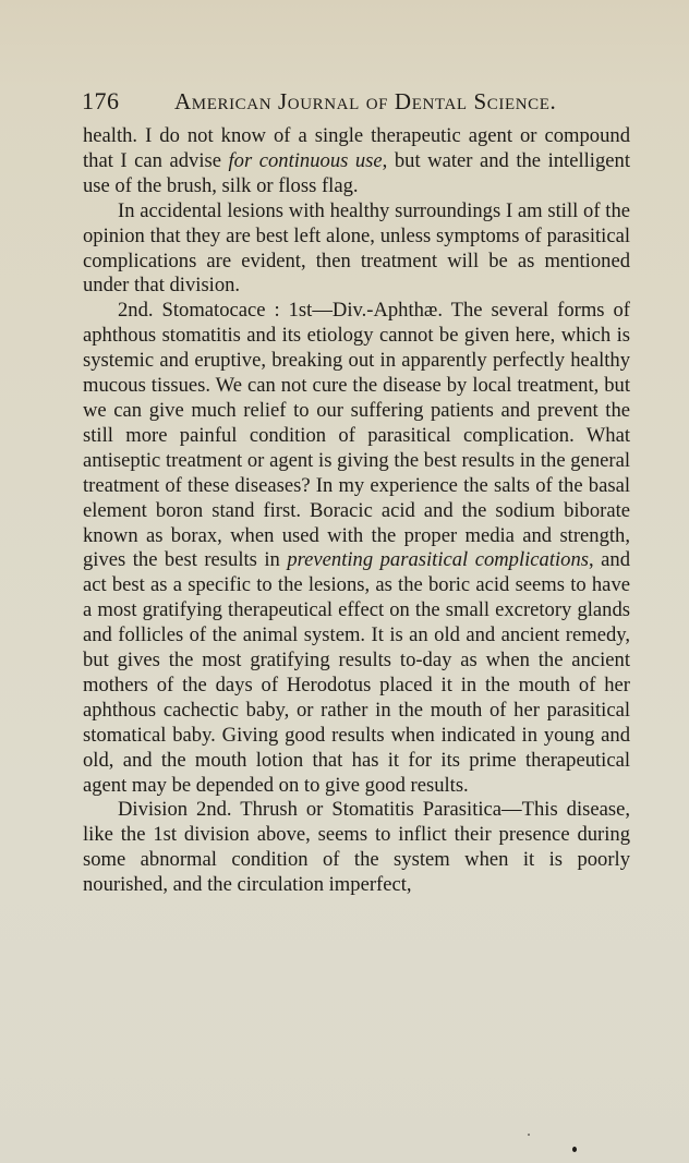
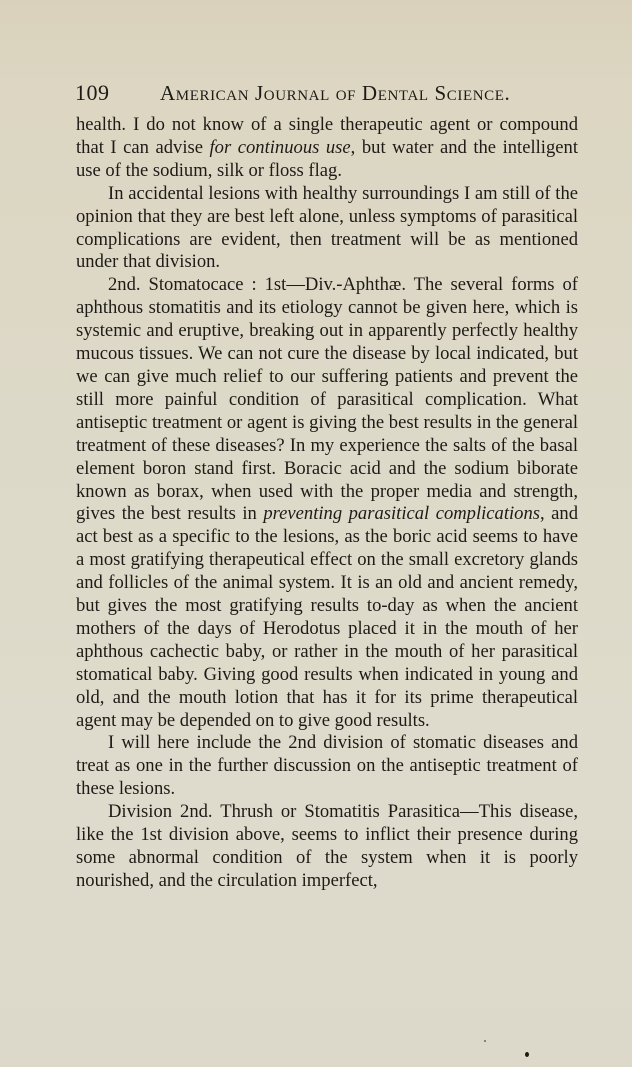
- 176
+ 109
  American Journal of Dental Science.
- health. I do not know of a single therapeutic agent or compound that I can advise for continuous use, but water and the intelligent use of the brush, silk or floss flag.
+ health. I do not know of a single therapeutic agent or compound that I can advise for continuous use, but water and the intelligent use of the sodium, silk or floss flag.
  In accidental lesions with healthy surroundings I am still of the opinion that they are best left alone, unless symptoms of parasitical complications are evident, then treatment will be as mentioned under that division.
- 2nd. Stomatocace : 1st—Div.-Aphthæ. The several forms of aphthous stomatitis and its etiology cannot be given here, which is systemic and eruptive, breaking out in apparently perfectly healthy mucous tissues. We can not cure the disease by local treatment, but we can give much relief to our suffering patients and prevent the still more painful condition of parasitical complication. What antiseptic treatment or agent is giving the best results in the general treatment of these diseases? In my experience the salts of the basal element boron stand first. Boracic acid and the sodium biborate known as borax, when used with the proper media and strength, gives the best results in preventing parasitical complications, and act best as a specific to the lesions, as the boric acid seems to have a most gratifying therapeutical effect on the small excretory glands and follicles of the animal system. It is an old and ancient remedy, but gives the most gratifying results to-day as when the ancient mothers of the days of Herodotus placed it in the mouth of her aphthous cachectic baby, or rather in the mouth of her parasitical stomatical baby. Giving good results when indicated in young and old, and the mouth lotion that has it for its prime therapeutical agent may be depended on to give good results.
+ 2nd. Stomatocace : 1st—Div.-Aphthæ. The several forms of aphthous stomatitis and its etiology cannot be given here, which is systemic and eruptive, breaking out in apparently perfectly healthy mucous tissues. We can not cure the disease by local indicated, but we can give much relief to our suffering patients and prevent the still more painful condition of parasitical complication. What antiseptic treatment or agent is giving the best results in the general treatment of these diseases? In my experience the salts of the basal element boron stand first. Boracic acid and the sodium biborate known as borax, when used with the proper media and strength, gives the best results in preventing parasitical complications, and act best as a specific to the lesions, as the boric acid seems to have a most gratifying therapeutical effect on the small excretory glands and follicles of the animal system. It is an old and ancient remedy, but gives the most gratifying results to-day as when the ancient mothers of the days of Herodotus placed it in the mouth of her aphthous cachectic baby, or rather in the mouth of her parasitical stomatical baby. Giving good results when indicated in young and old, and the mouth lotion that has it for its prime therapeutical agent may be depended on to give good results.
+ I will here include the 2nd division of stomatic diseases and treat as one in the further discussion on the antiseptic treatment of these lesions.
  Division 2nd. Thrush or Stomatitis Parasitica—This disease, like the 1st division above, seems to inflict their presence during some abnormal condition of the system when it is poorly nourished, and the circulation imperfect,
